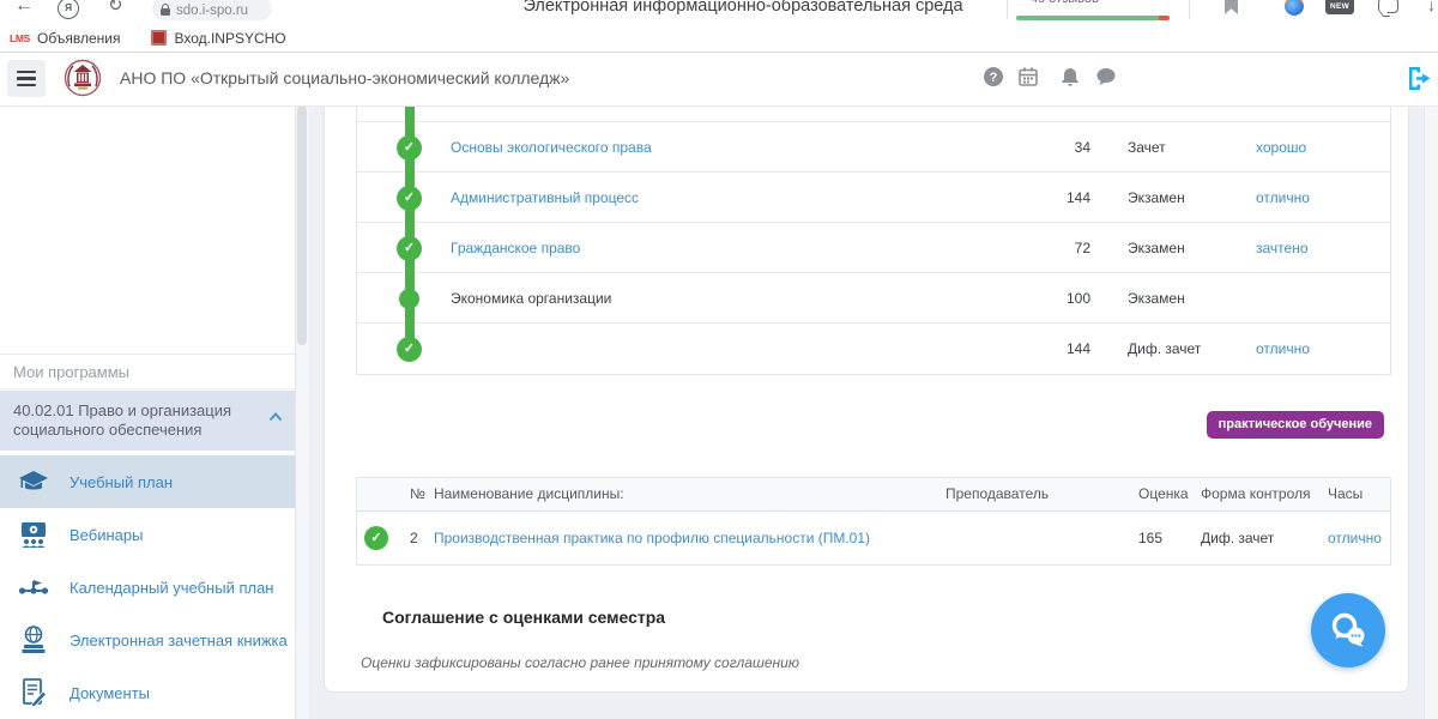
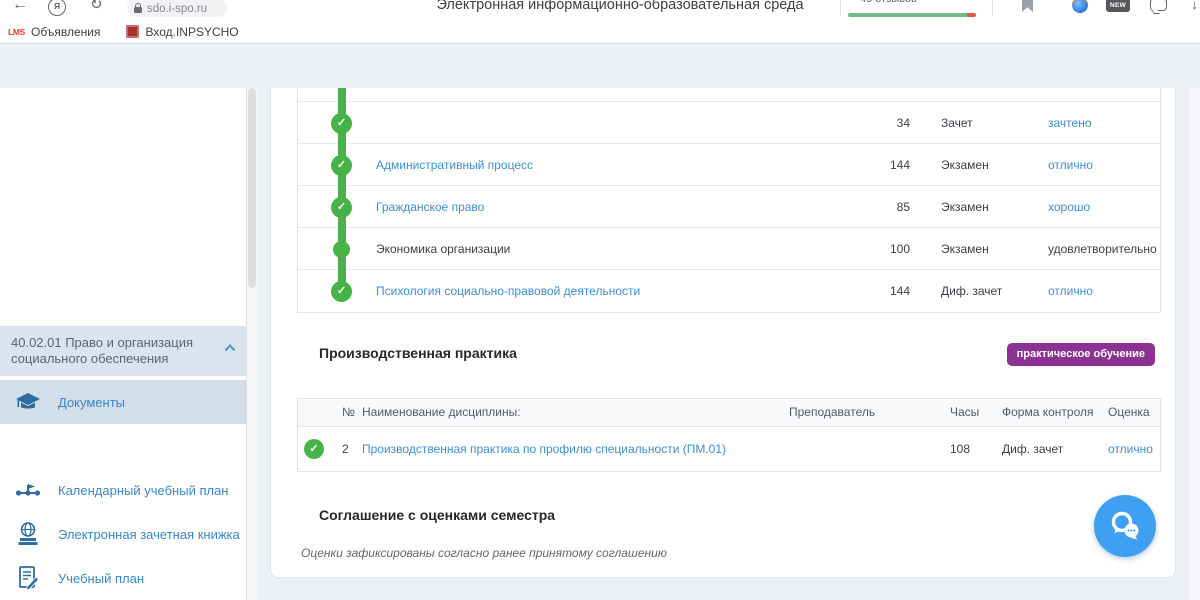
  ←
  Я
  ↻
  sdo.i-spo.ru
  Электронная информационно-образовательная среда
  ↓
  LMS
  Объявления
  Вход.INPSYCHO
- АНО ПО «Открытый социально-экономический колледж»
- ?
- Мои программы
  40.02.01 Право и организация социального обеспечения
- Учебный план
+ Документы
- Вебинары
  Календарный учебный план
  Электронная зачетная книжка
- Документы
+ Учебный план
- Основы экологического права
  34
  Зачет
- хорошо
+ зачтено
  Административный процесс
  144
  Экзамен
  отлично
  Гражданское право
- 72
+ 85
  Экзамен
- зачтено
+ хорошо
  Экономика организации
  100
  Экзамен
+ удовлетворительно
+ Психология социально-правовой деятельности
  144
  Диф. зачет
  отлично
  ✓
  ✓
  ✓
  ✓
+ Производственная практика
  практическое обучение
  №
  Наименование дисциплины:
  Преподаватель
- Оценка
+ Часы
  Форма контроля
- Часы
+ Оценка
  ✓
  2
  Производственная практика по профилю специальности (ПМ.01)
- 165
+ 108
  Диф. зачет
  отлично
  Соглашение с оценками семестра
  Оценки зафиксированы согласно ранее принятому соглашению
